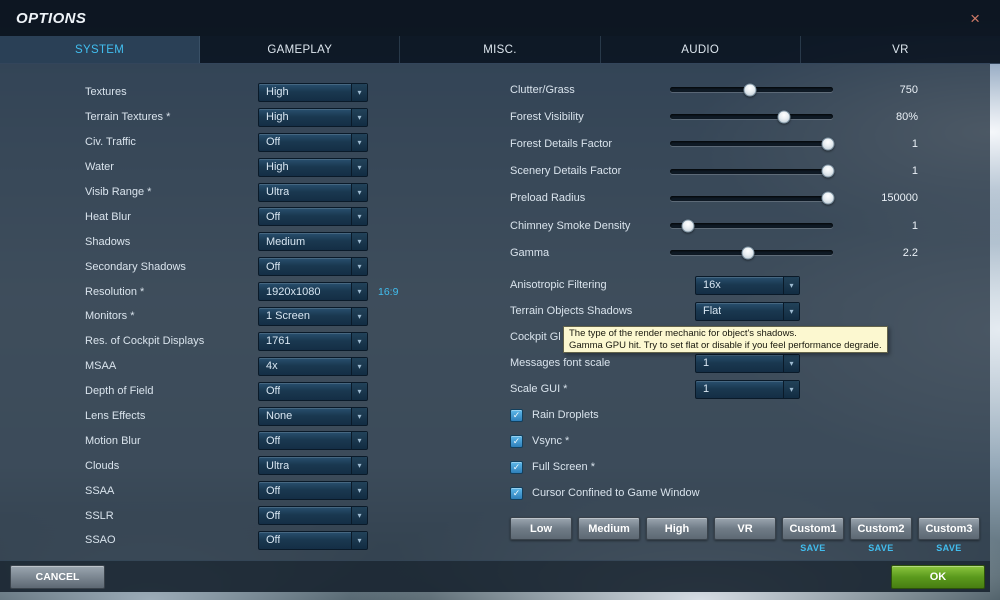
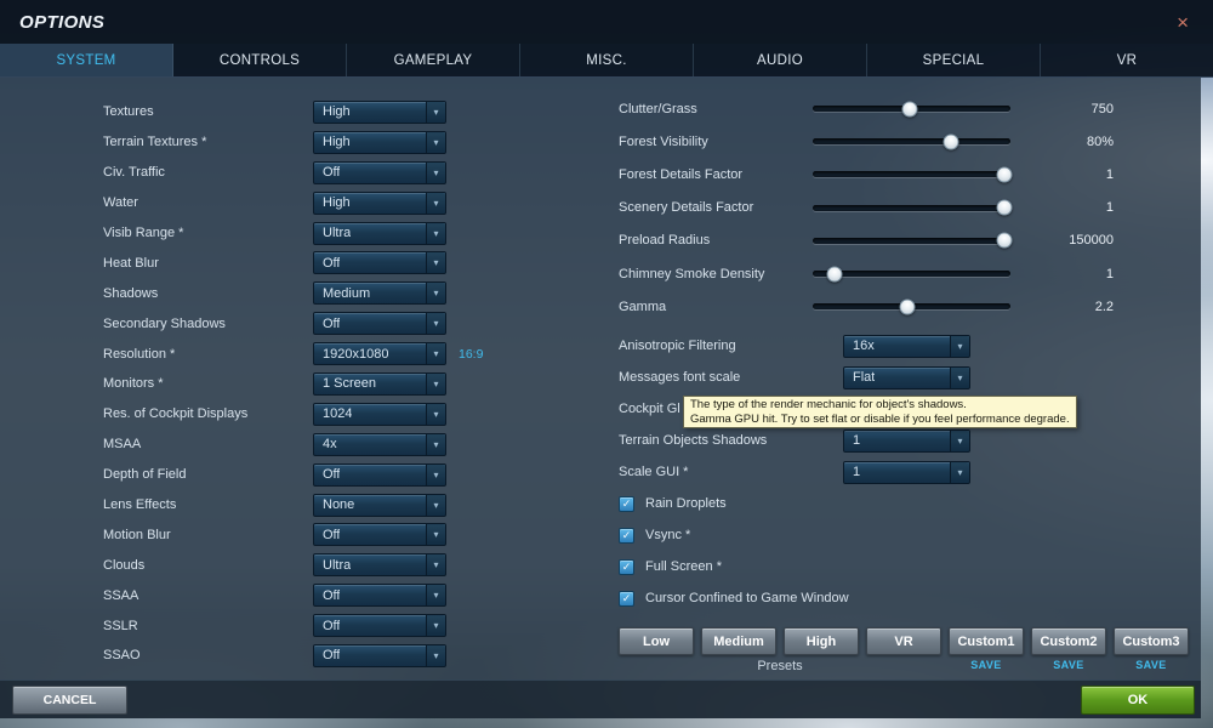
  OPTIONS
  ×
  SYSTEM
+ CONTROLS
  GAMEPLAY
  MISC.
  AUDIO
+ SPECIAL
  VR
  Textures
  High
  ▾
  Terrain Textures *
  High
  ▾
  Civ. Traffic
  Off
  ▾
  Water
  High
  ▾
  Visib Range *
  Ultra
  ▾
  Heat Blur
  Off
  ▾
  Shadows
  Medium
  ▾
  Secondary Shadows
  Off
  ▾
  Resolution *
  1920x1080
  ▾
  16:9
  Monitors *
  1 Screen
  ▾
  Res. of Cockpit Displays
- 1761
+ 1024
  ▾
  MSAA
  4x
  ▾
  Depth of Field
  Off
  ▾
  Lens Effects
  None
  ▾
  Motion Blur
  Off
  ▾
  Clouds
  Ultra
  ▾
  SSAA
  Off
  ▾
  SSLR
  Off
  ▾
  SSAO
  Off
  ▾
  Clutter/Grass
  750
  Forest Visibility
  80%
  Forest Details Factor
  1
  Scenery Details Factor
  1
  Preload Radius
  150000
  Chimney Smoke Density
  1
  Gamma
  2.2
  Anisotropic Filtering
  16x
  ▾
- Terrain Objects Shadows
+ Messages font scale
  Flat
  ▾
  Cockpit Gl
- Messages font scale
+ Terrain Objects Shadows
  1
  ▾
  Scale GUI *
  1
  ▾
  ✓
  Rain Droplets
  ✓
  Vsync *
  ✓
  Full Screen *
  ✓
  Cursor Confined to Game Window
  Low
  Medium
  High
  VR
  Custom1
  Custom2
  Custom3
+ Presets
  SAVE
  SAVE
  SAVE
  The type of the render mechanic for object's shadows.
  Gamma GPU hit. Try to set flat or disable if you feel performance degrade.
  CANCEL
  OK
